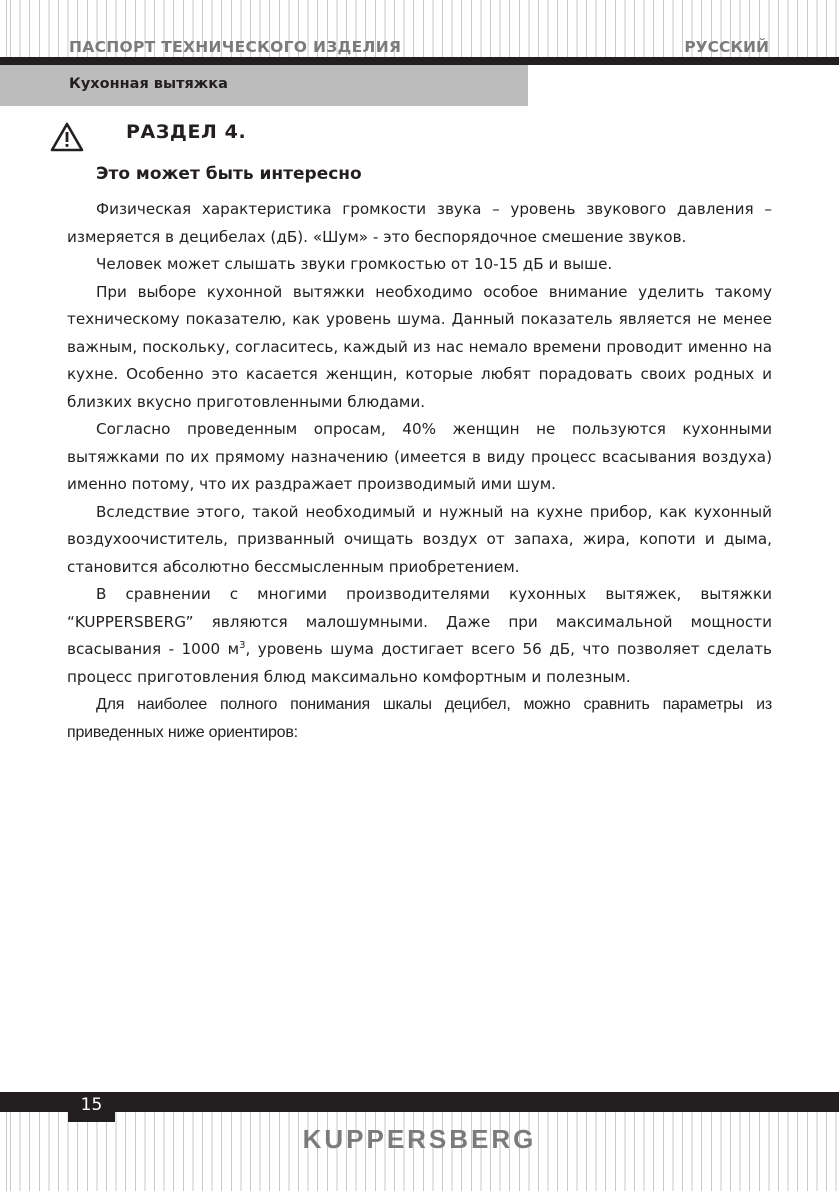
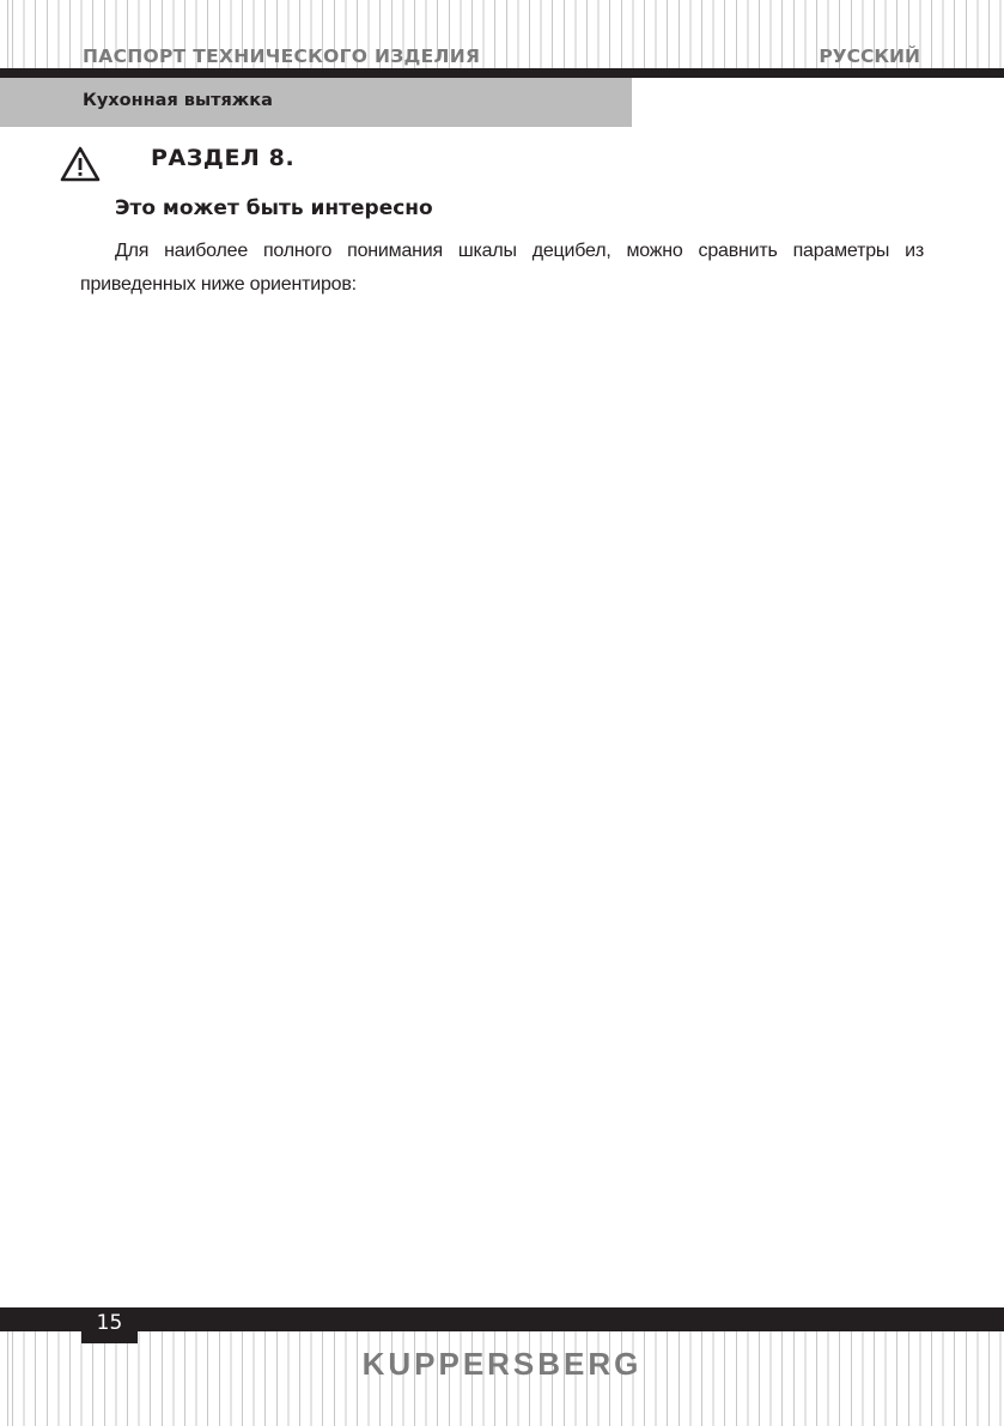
  ПАСПОРТ ТЕХНИЧЕСКОГО ИЗДЕЛИЯ
  РУССКИЙ
  Кухонная вытяжка
- РАЗДЕЛ 4.
+ РАЗДЕЛ 8.
  Это может быть интересно
- Физическая характеристика громкости звука – уровень звукового давления – измеряется в децибелах (дБ). «Шум» - это беспорядочное смешение звуков.
- Человек может слышать звуки громкостью от 10-15 дБ и выше.
- При выборе кухонной вытяжки необходимо особое внимание уделить такому техническому показателю, как уровень шума. Данный показатель является не менее важным, поскольку, согласитесь, каждый из нас немало времени проводит именно на кухне. Особенно это касается женщин, которые любят порадовать своих родных и близких вкусно приготовленными блюдами.
- Согласно проведенным опросам, 40% женщин не пользуются кухонными вытяжками по их прямому назначению (имеется в виду процесс всасывания воздуха) именно потому, что их раздражает производимый ими шум.
- Вследствие этого, такой необходимый и нужный на кухне прибор, как кухонный воздухоочиститель, призванный очищать воздух от запаха, жира, копоти и дыма, становится абсолютно бессмысленным приобретением.
- В сравнении с многими производителями кухонных вытяжек, вытяжки “KUPPERSBERG” являются малошумными. Даже при максимальной мощности всасывания - 1000 м3, уровень шума достигает всего 56 дБ, что позволяет сделать процесс приготовления блюд максимально комфортным и полезным.
  Для наиболее полного понимания шкалы децибел, можно сравнить параметры из приведенных ниже ориентиров:
  15
  KUPPERSBERG
